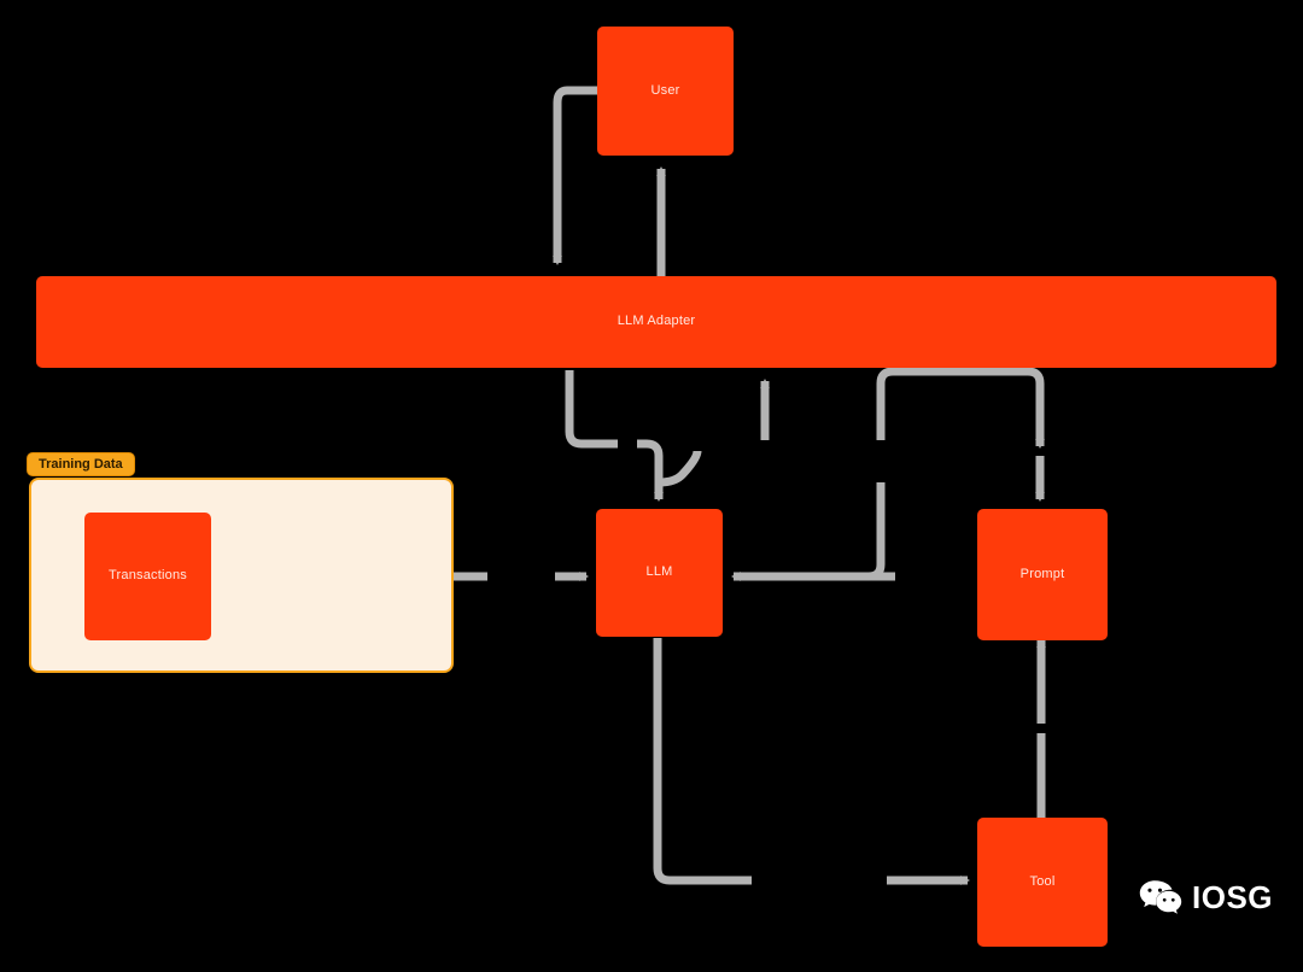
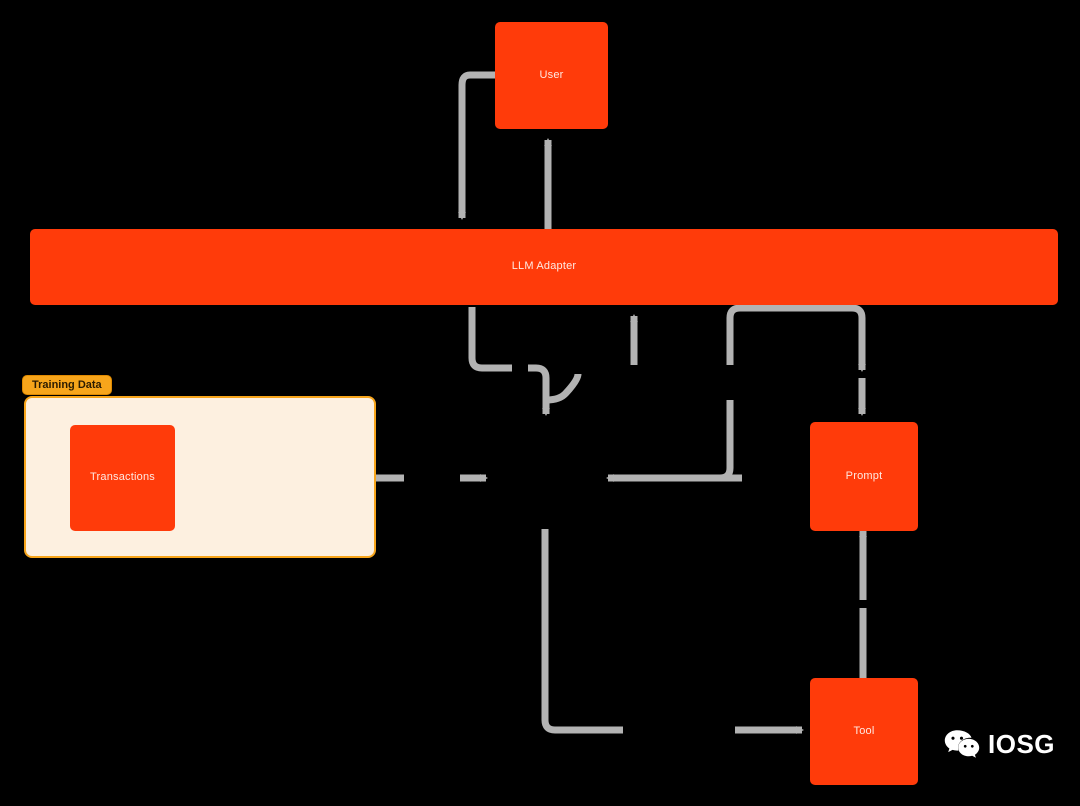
  User
  LLM Adapter
  Training Data
  Transactions
- LLM
  Prompt
  Tool
  IOSG
